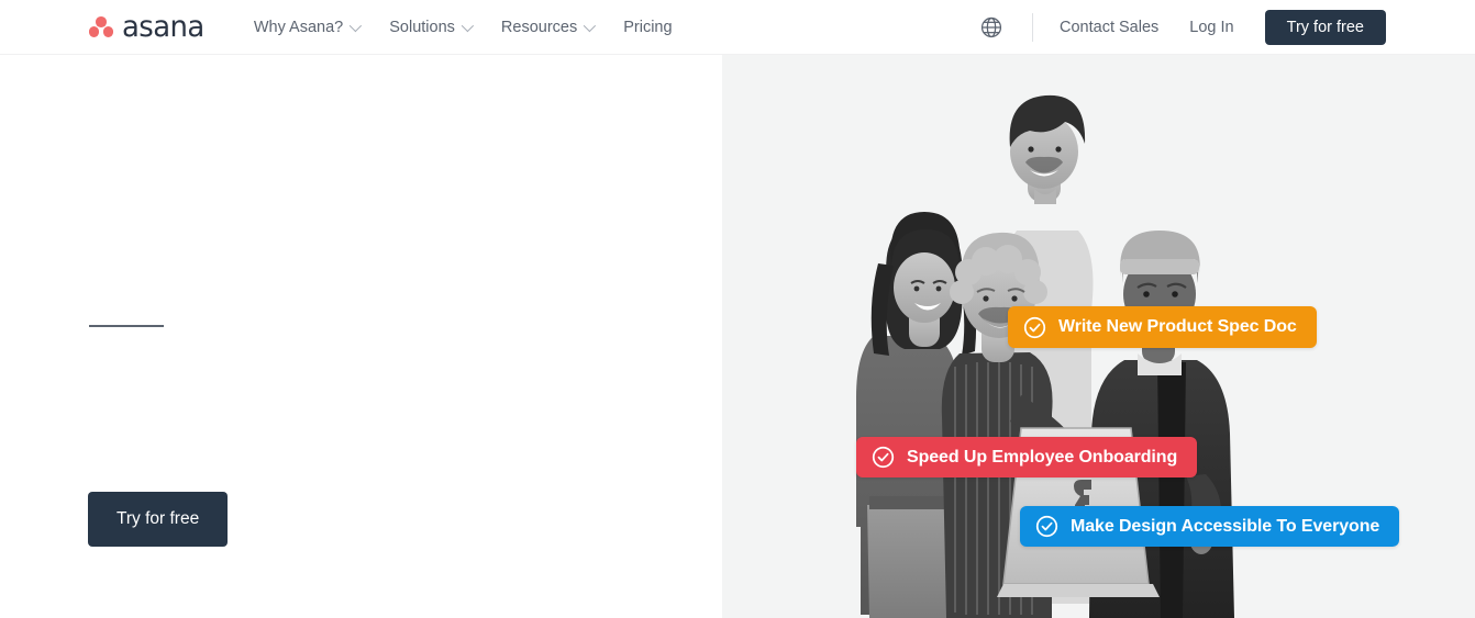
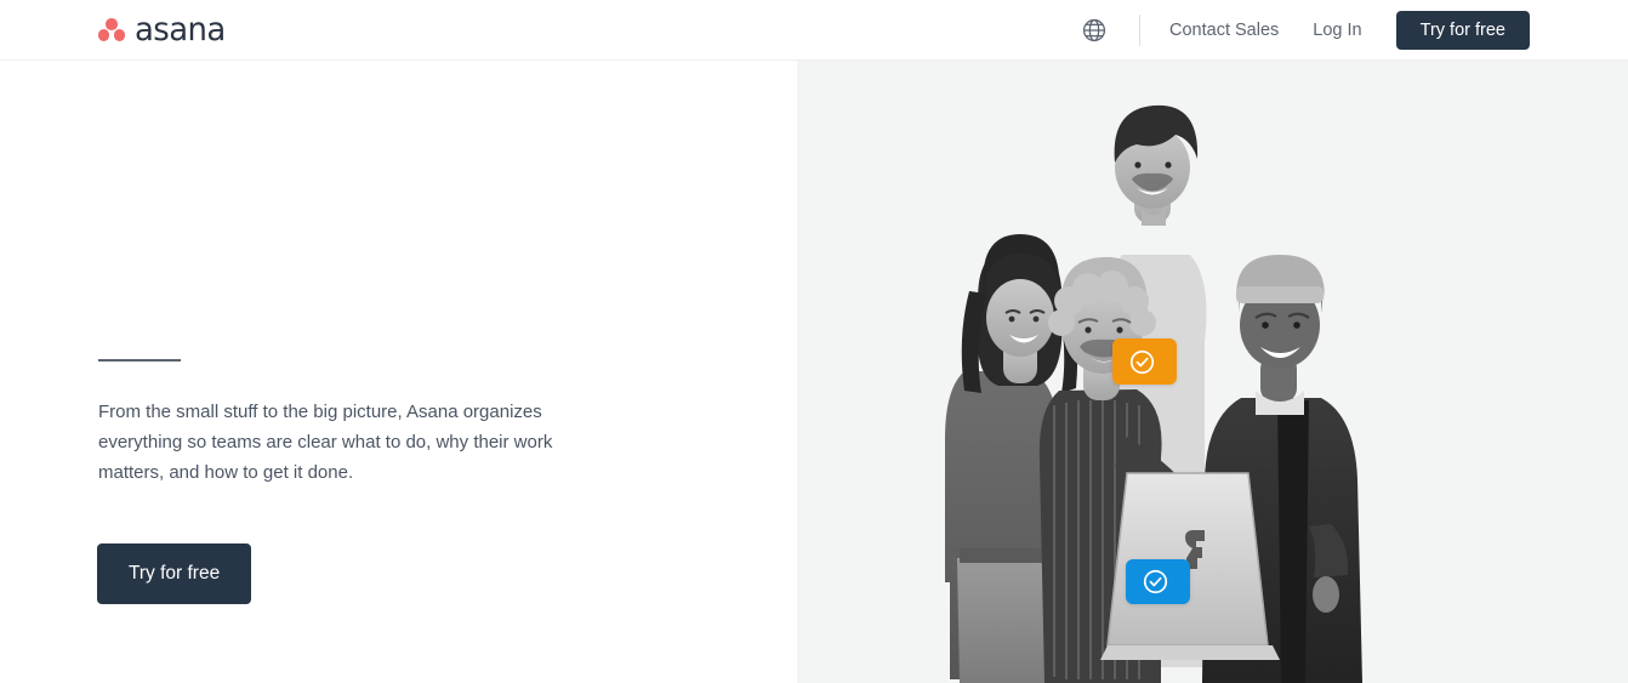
  asana
- Why Asana?
- Solutions
- Resources
- Pricing
  Contact Sales
  Log In
  Try for free
+ From the small stuff to the big picture, Asana organizes everything so teams are clear what to do, why their work matters, and how to get it done.
  Try for free
- Write New Product Spec Doc
- Speed Up Employee Onboarding
- Make Design Accessible To Everyone
